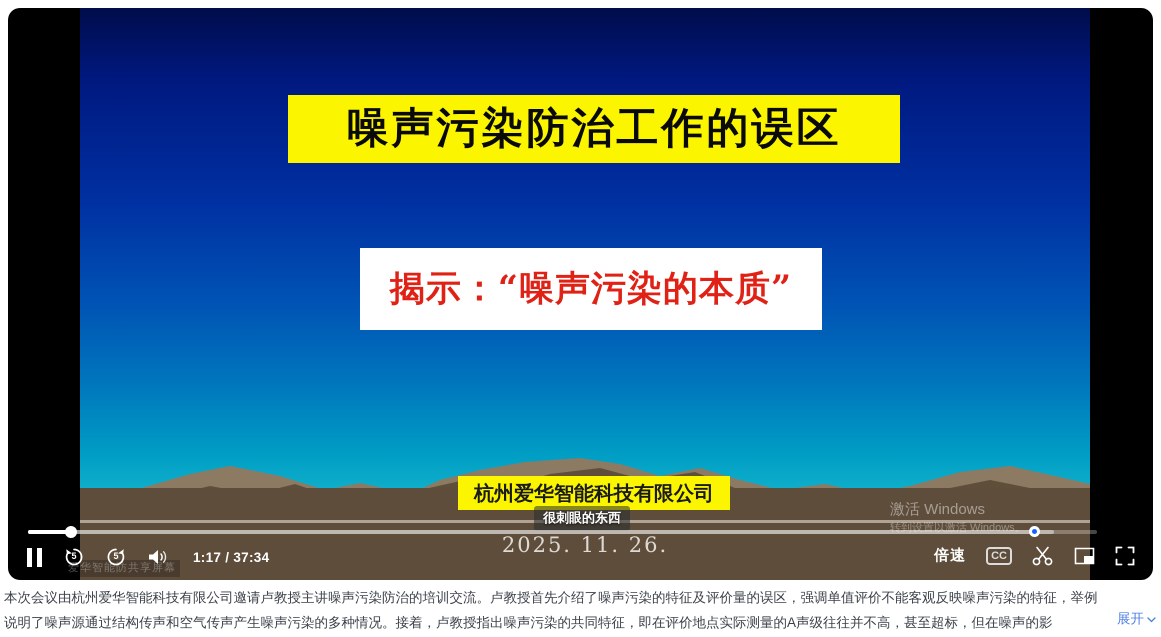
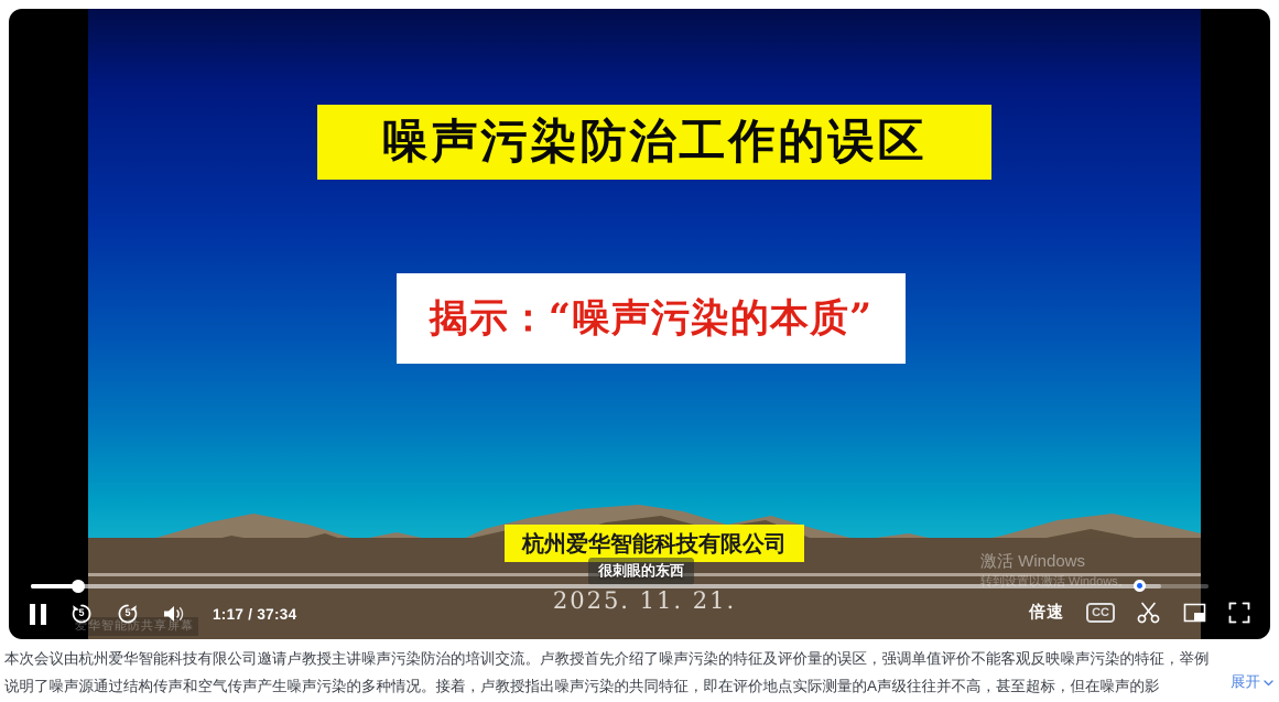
  噪声污染防治工作的误区
  揭示：“噪声污染的本质”
  杭州爱华智能科技有限公司
- 2025. 11. 26.
+ 2025. 11. 21.
  激活 Windows
  转到设置以激活 Windows。
  很刺眼的东西
  爱华智能防共享屏幕
  5
  5
  1:17 / 37:34
  倍速
  CC
  本次会议由杭州爱华智能科技有限公司邀请卢教授主讲噪声污染防治的培训交流。卢教授首先介绍了噪声污染的特征及评价量的误区，强调单值评价不能客观反映噪声污染的特征，举例
  说明了噪声源通过结构传声和空气传声产生噪声污染的多种情况。接着，卢教授指出噪声污染的共同特征，即在评价地点实际测量的A声级往往并不高，甚至超标，但在噪声的影
  展开
